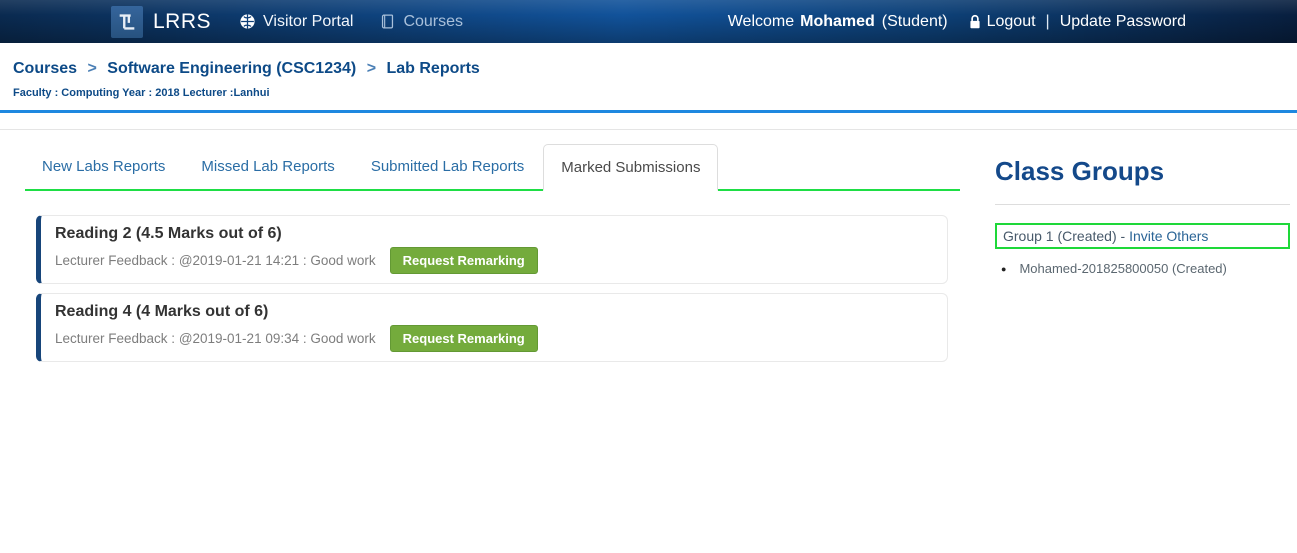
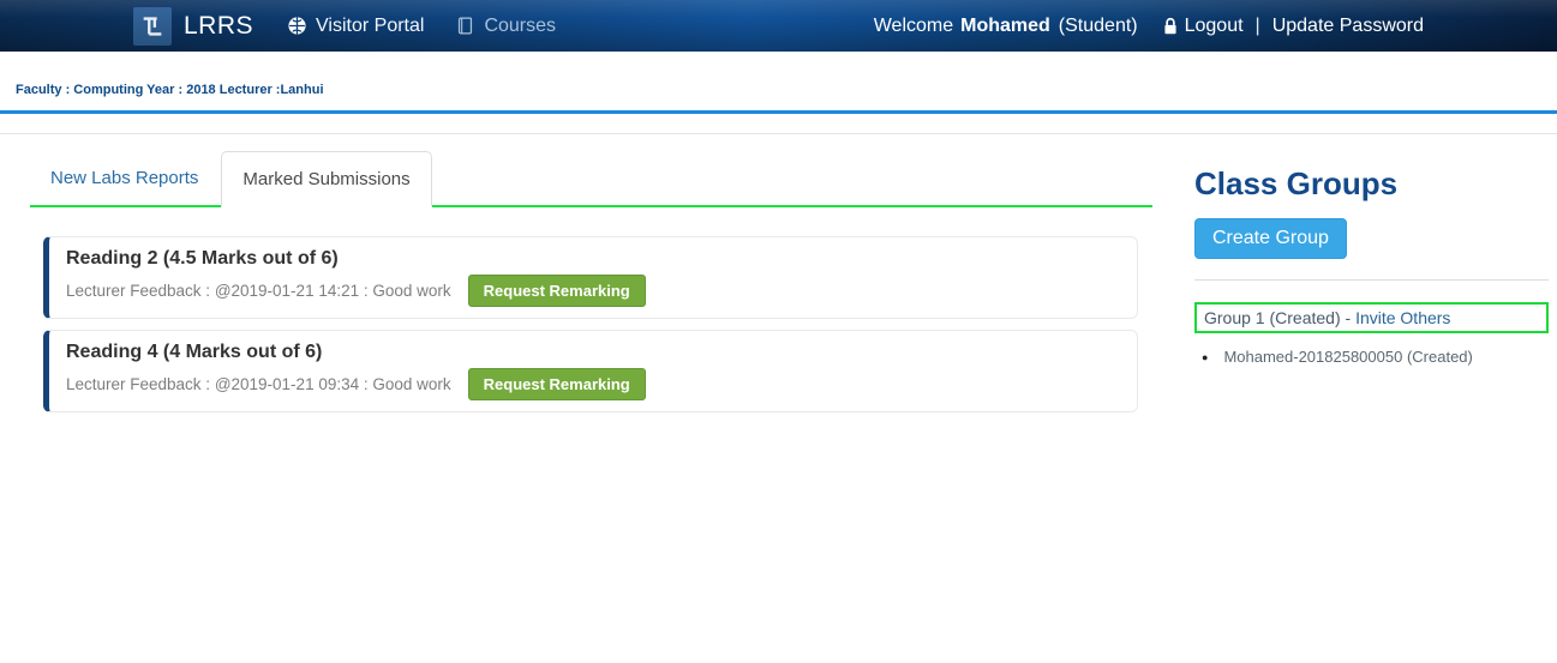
  LRRS
  Visitor Portal
  Courses
  Welcome
  Mohamed
  (Student)
  Logout
  |
  Update Password
- Courses > Software Engineering (CSC1234) > Lab Reports
  Faculty : Computing Year : 2018 Lecturer :Lanhui
  New Labs Reports
- Missed Lab Reports
- Submitted Lab Reports
  Marked Submissions
  Reading 2 (4.5 Marks out of 6)
  Lecturer Feedback : @2019-01-21 14:21 : Good work
  Request Remarking
  Reading 4 (4 Marks out of 6)
  Lecturer Feedback : @2019-01-21 09:34 : Good work
  Request Remarking
  Class Groups
+ Create Group
  Group 1 (Created) - Invite Others
  ●
  Mohamed-201825800050 (Created)
